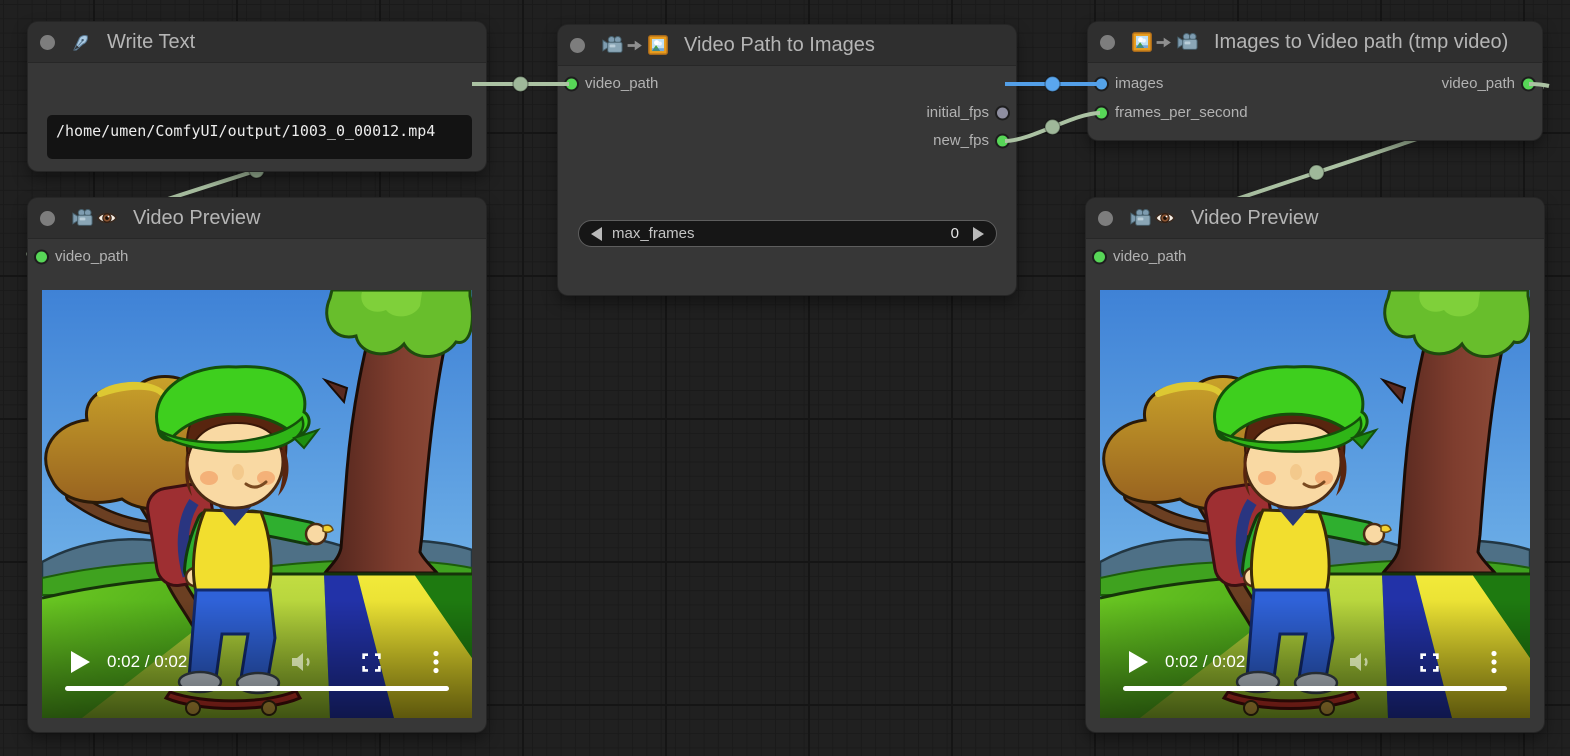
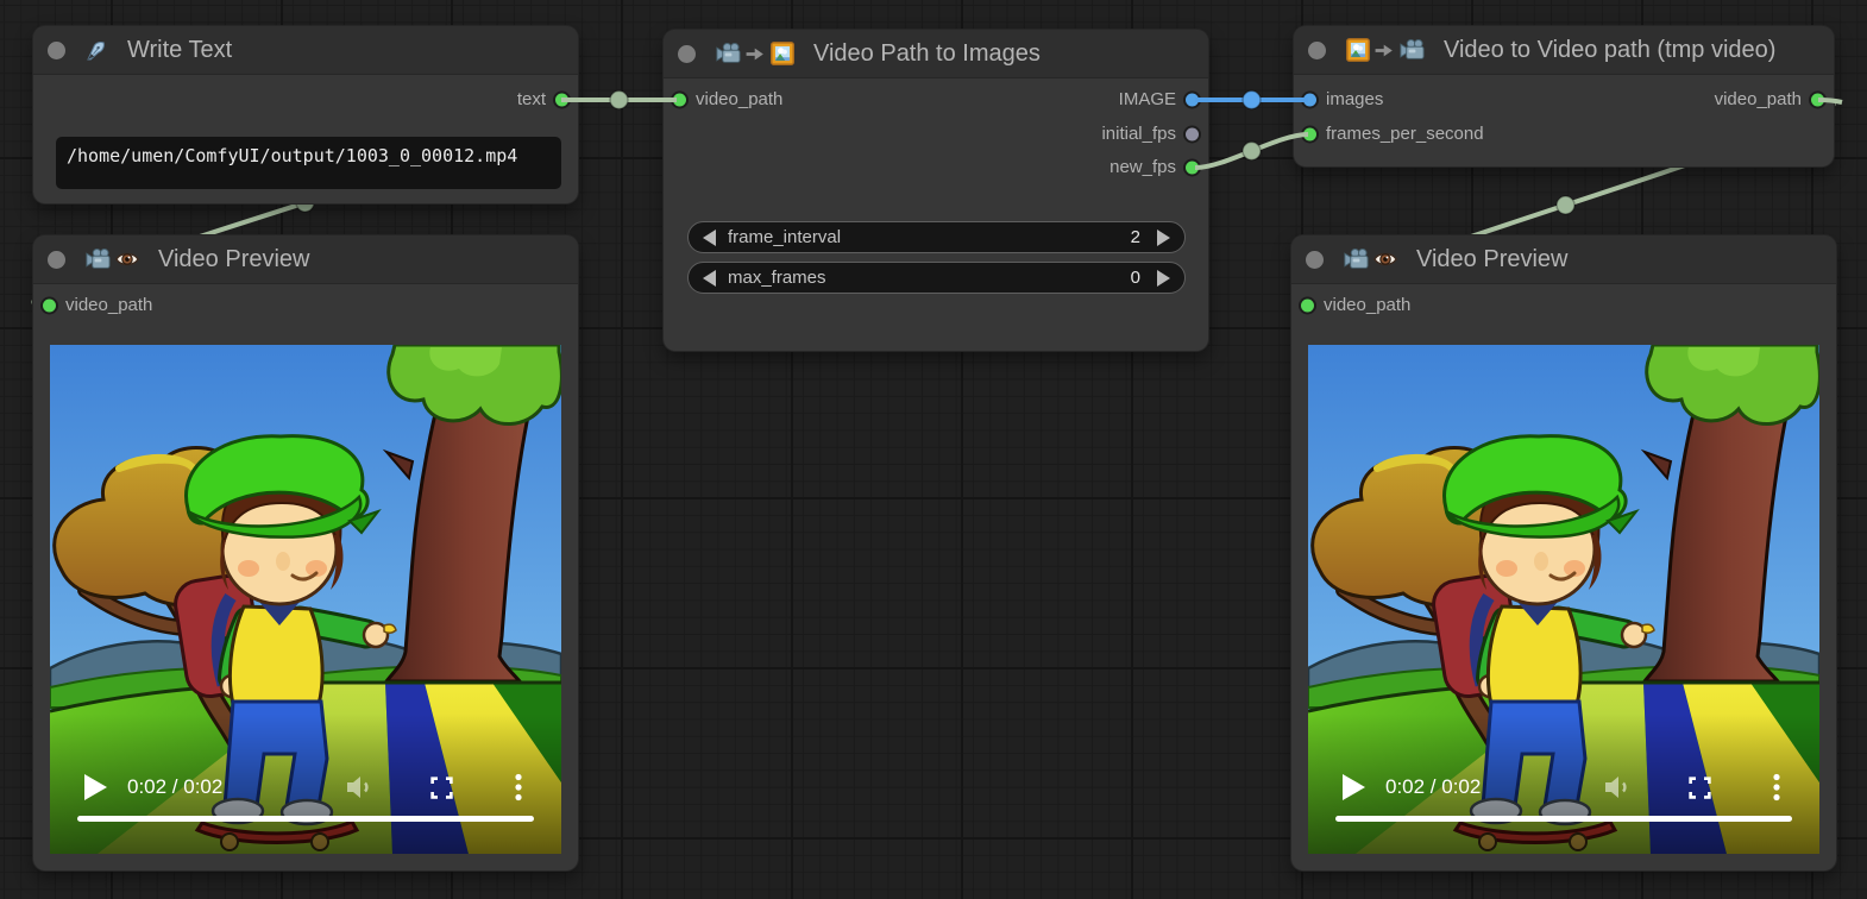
  Write Text
+ text
  /home/umen/ComfyUI/output/1003_0_00012.mp4
  Video Path to Images
  video_path
+ IMAGE
  initial_fps
  new_fps
+ frame_interval
+ 2
  max_frames
  0
- Images to Video path (tmp video)
+ Video to Video path (tmp video)
  images
  video_path
  frames_per_second
  Video Preview
  video_path
  0:02 / 0:02
  Video Preview
  video_path
  0:02 / 0:02
